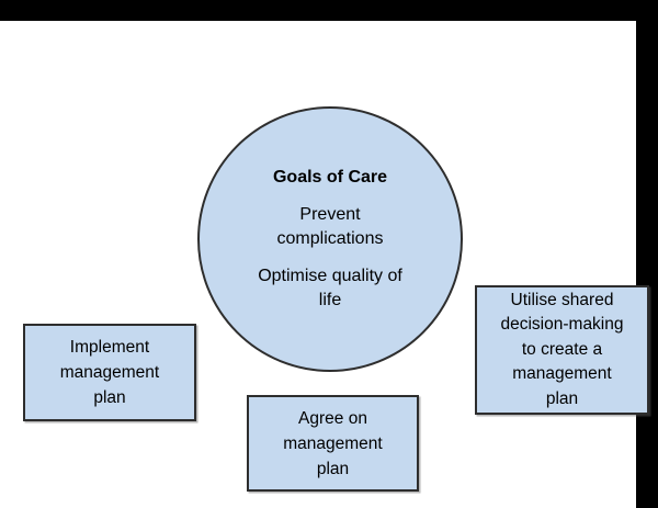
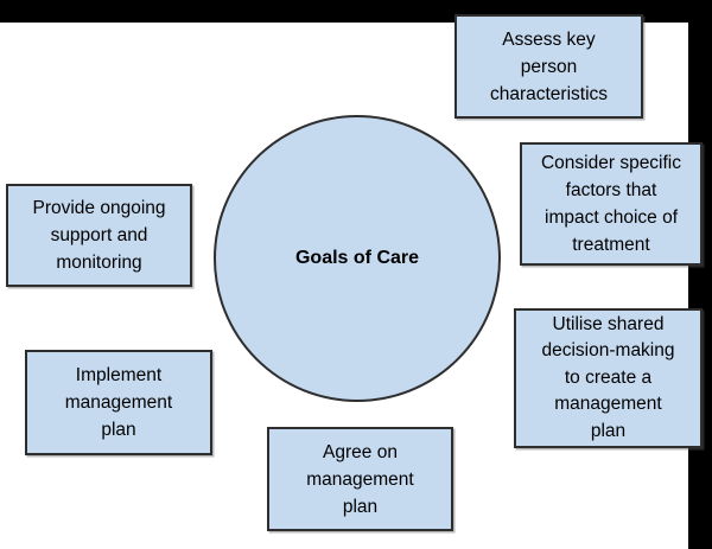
+ Assess key
+ person
+ characteristics
+ Provide ongoing
+ support and
+ monitoring
+ Consider specific
+ factors that
+ impact choice of
+ treatment
  Utilise shared
  decision-making
  to create a
  management
  plan
  Implement
  management
  plan
  Agree on
  management
  plan
  Goals of Care
- Prevent
- complications
- Optimise quality of
- life
